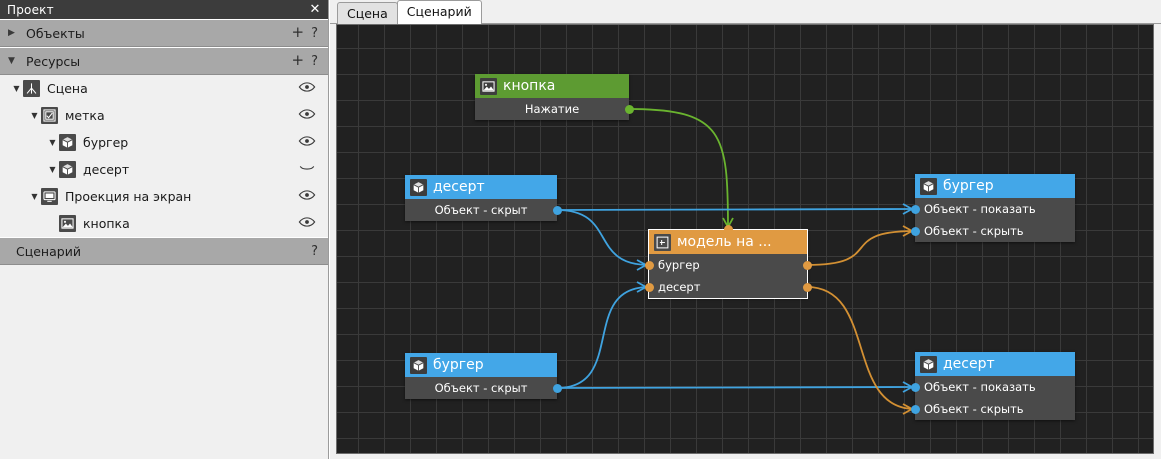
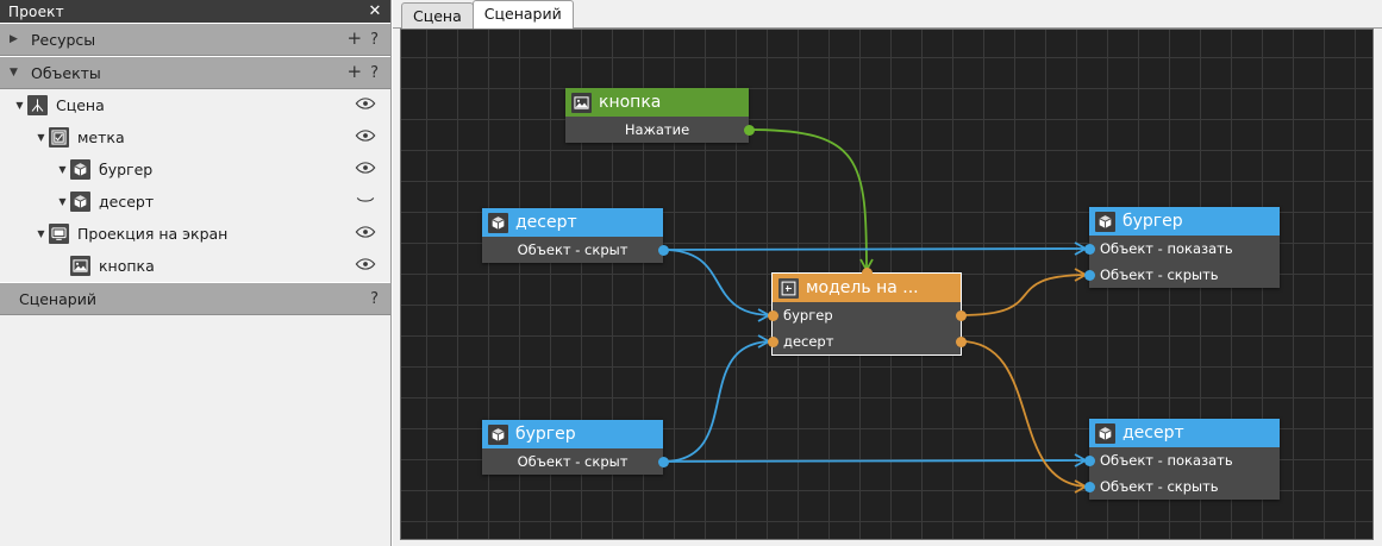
  Проект
  ✕
  ▶
- Объекты
+ Ресурсы
  +
  ?
  ▼
- Ресурсы
+ Объекты
  +
  ?
  ▼
  Сцена
  ▼
  метка
  ▼
  бургер
  ▼
  десерт
  ▼
  Проекция на экран
  кнопка
  Сценарий
  ?
  Сцена
  Сценарий
  кнопка
  Нажатие
  десерт
  Объект - скрыт
  модель на ...
  бургер
  десерт
  бургер
  Объект - скрыт
  бургер
  Объект - показать
  Объект - скрыть
  десерт
  Объект - показать
  Объект - скрыть
